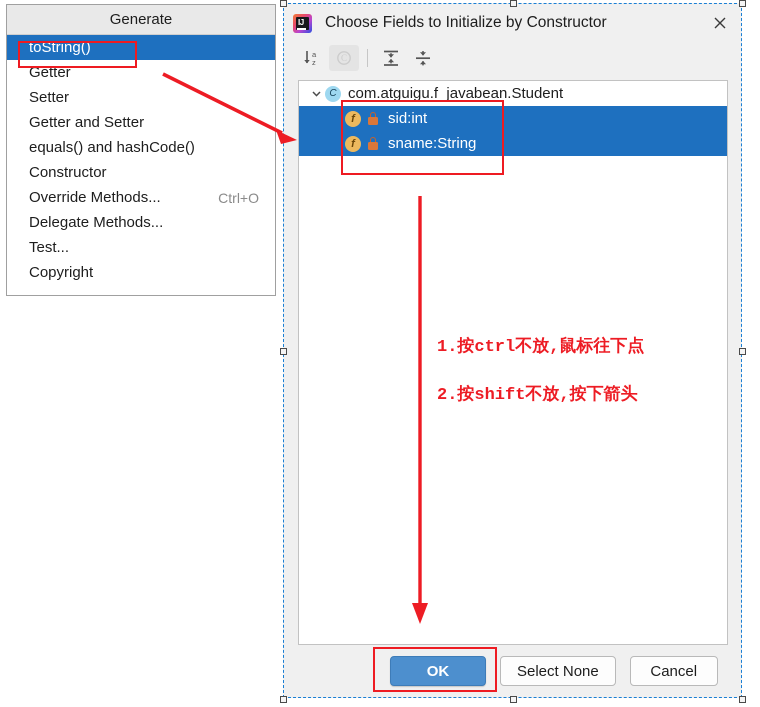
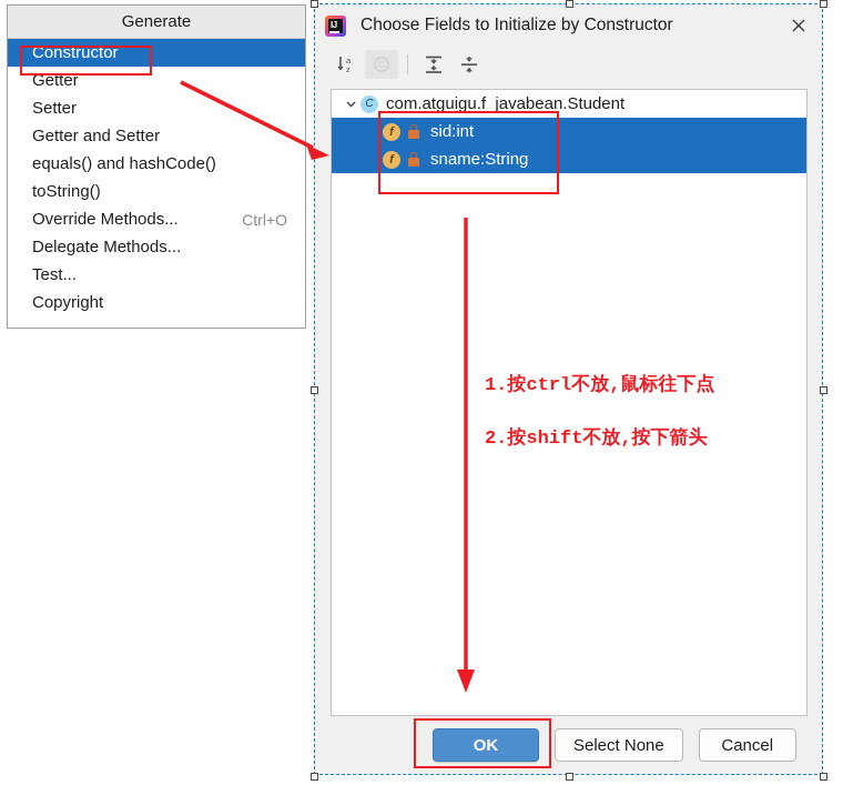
  Generate
- toString()
+ Constructor
  Getter
  Setter
  Getter and Setter
  equals() and hashCode()
- Constructor
+ toString()
  Override Methods...
  Ctrl+O
  Delegate Methods...
  Test...
  Copyright
  IJ
  Choose Fields to Initialize by Constructor
  a
  z
  C
  com.atguigu.f_javabean.Student
  f
  sid:int
  f
  sname:String
  OK
  Select None
  Cancel
  1.按ctrl不放,鼠标往下点
  2.按shift不放,按下箭头
